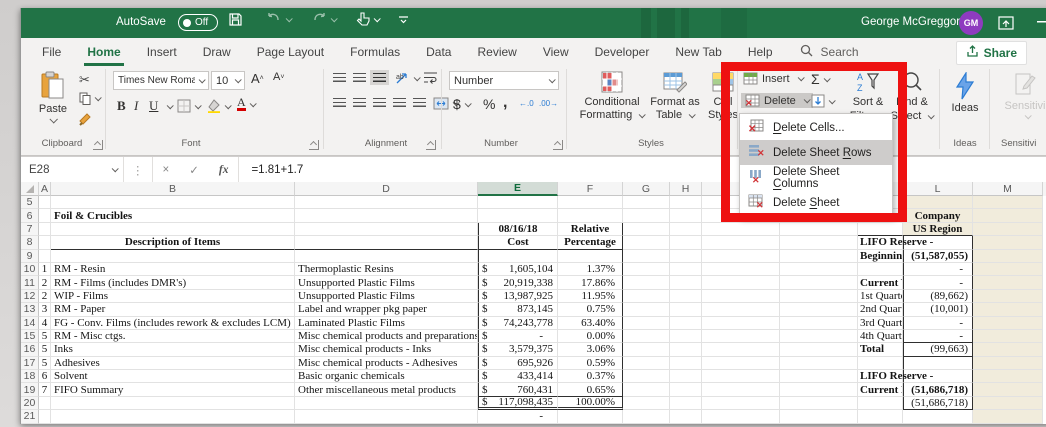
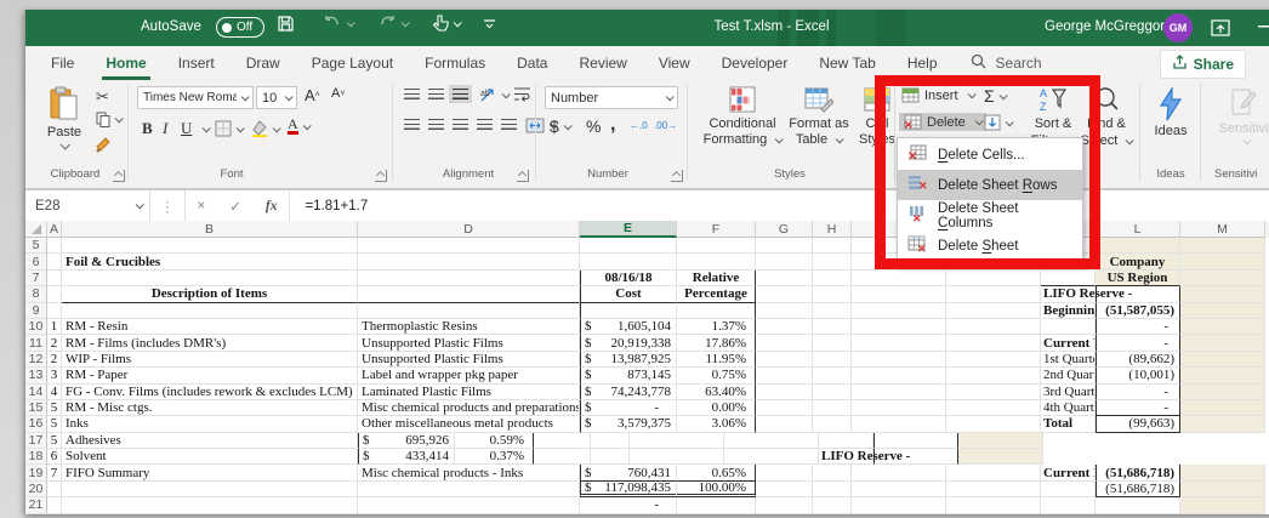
  AutoSave
  Off
+ Test T.xlsm - Excel
  George McGreggo
  GM
  File
  Home
  Insert
  Draw
  Page Layout
  Formulas
  Data
  Review
  View
  Developer
  New Tab
  Help
  Search
  Share
  Paste
  ✂
  Clipboard
  Times New Roma
  10
  A
  A
  B
  I
  U
  A
  Font
  Alignment
  Number
  $
  %
  ,
  ←.0
  .00→
  Number
  Conditional
  Formatting
  Format as
  Table
  Cell
  Styles
  Styles
  Insert
  ✕
  Delete
  Σ
  A
  Z
  Sort &
  Find &
  Select
  Ideas
  Ideas
  Sensitivi
  Sensitivi
  E28
  ⋮
  ×
  ✓
  fx
  =1.81+1.7
  A
  B
  D
  E
  F
  G
  H
  L
  M
  5
  6
  Foil & Crucibles
  Company
  7
  08/16/18
  Relative
  US Region
  8
  Description of Items
  Cost
  Percentage
  LIFO Reserve -
  9
  Beginnin
  (51,587,055)
  10
  1
  RM - Resin
  Thermoplastic Resins
  $
  1,605,104
  1.37%
  -
  11
  2
  RM - Films (includes DMR's)
  Unsupported Plastic Films
  $
  20,919,338
  17.86%
  Current
  -
  12
  2
  WIP - Films
  Unsupported Plastic Films
  $
  13,987,925
  11.95%
  1st Quart
  (89,662)
  13
  3
  RM - Paper
  Label and wrapper pkg paper
  $
  873,145
  0.75%
  2nd Quart
  (10,001)
  14
  4
  FG - Conv. Films (includes rework & excludes LCM)
  Laminated Plastic Films
  $
  74,243,778
  63.40%
  3rd Quart
  -
  15
  5
  RM - Misc ctgs.
  Misc chemical products and preparations
  $
  -
  0.00%
  4th Quart
  -
  16
  5
  Inks
- Misc chemical products - Inks
+ Other miscellaneous metal products
  $
  3,579,375
  3.06%
  Total
  (99,663)
  17
  5
  Adhesives
- Misc chemical products - Adhesives
  $
  695,926
  0.59%
  18
  6
  Solvent
- Basic organic chemicals
  $
  433,414
  0.37%
  LIFO Reserve -
  19
  7
  FIFO Summary
- Other miscellaneous metal products
+ Misc chemical products - Inks
  $
  760,431
  0.65%
  Current
  (51,686,718)
  20
  $
  117,098,435
  100.00%
  (51,686,718)
  21
  -
  ✕
  Delete Cells...
  ✕
  Delete Sheet Rows
  ✕
  Delete Sheet Columns
  ✕
  Delete Sheet
